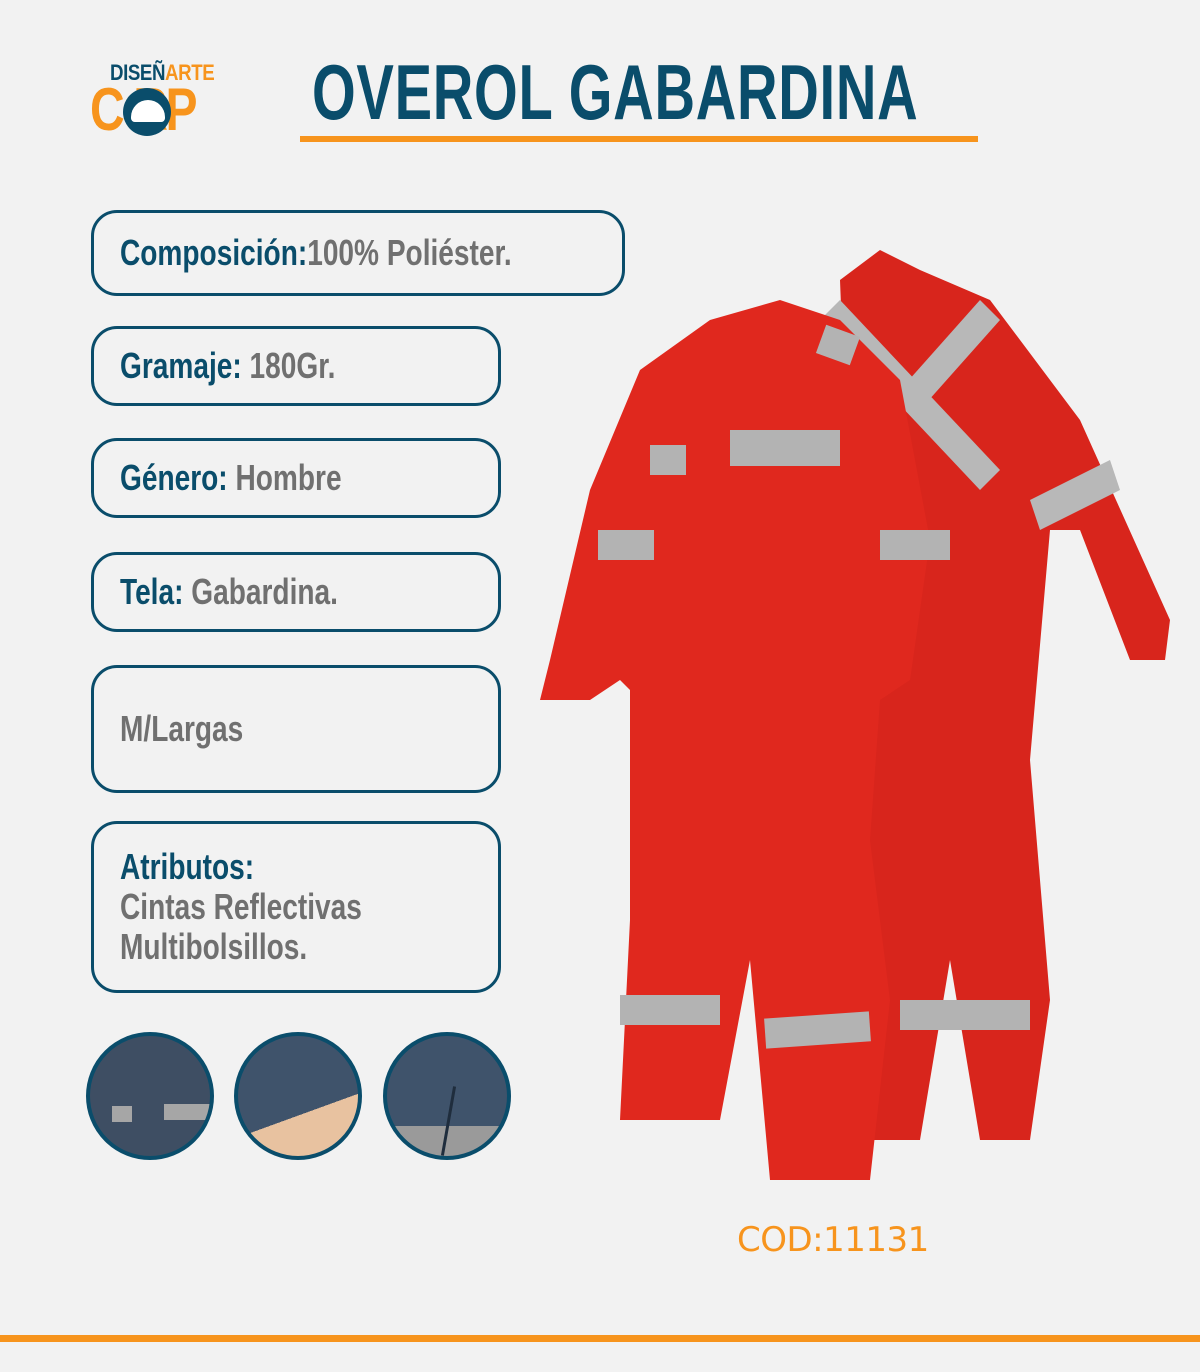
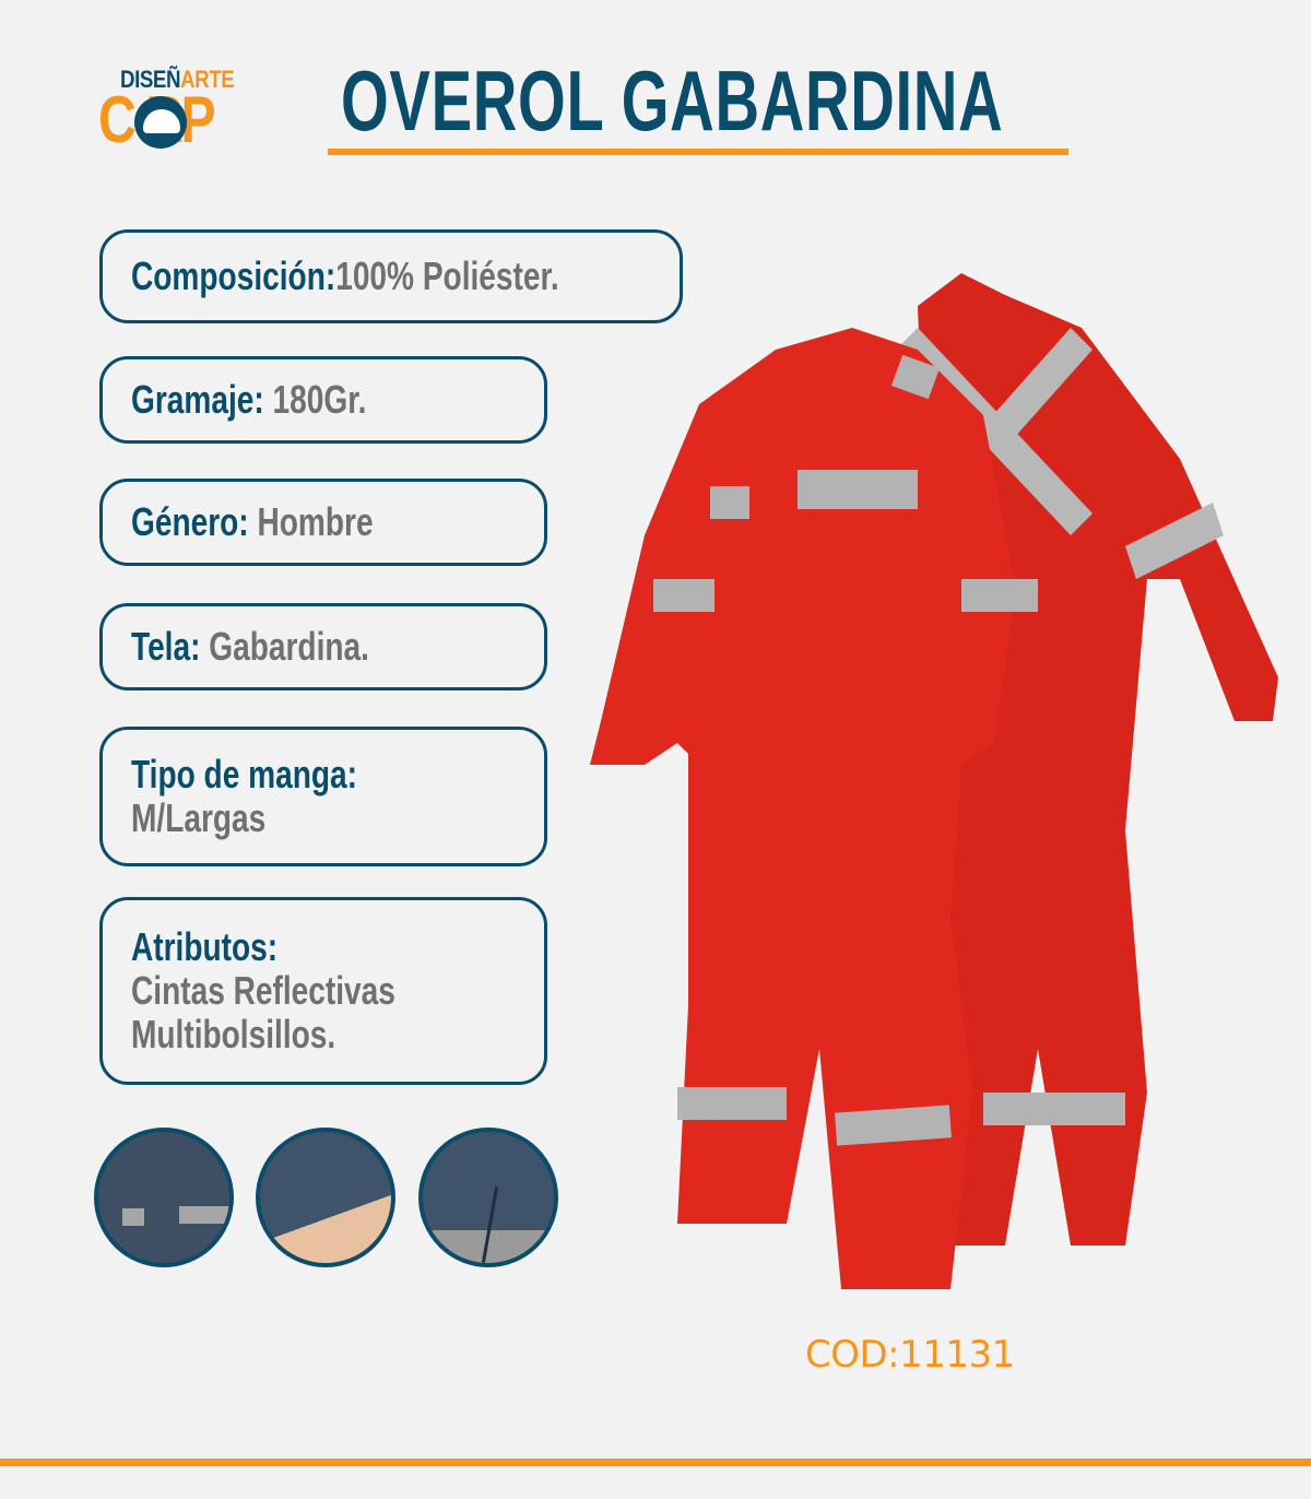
  DISEÑARTE
  OVEROL GABARDINA
  Composición:100% Poliéster.
  Gramaje: 180Gr.
  Género: Hombre
  Tela: Gabardina.
+ Tipo de manga:
  M/Largas
  Atributos:
  Cintas Reflectivas
  Multibolsillos.
  COD:11131
